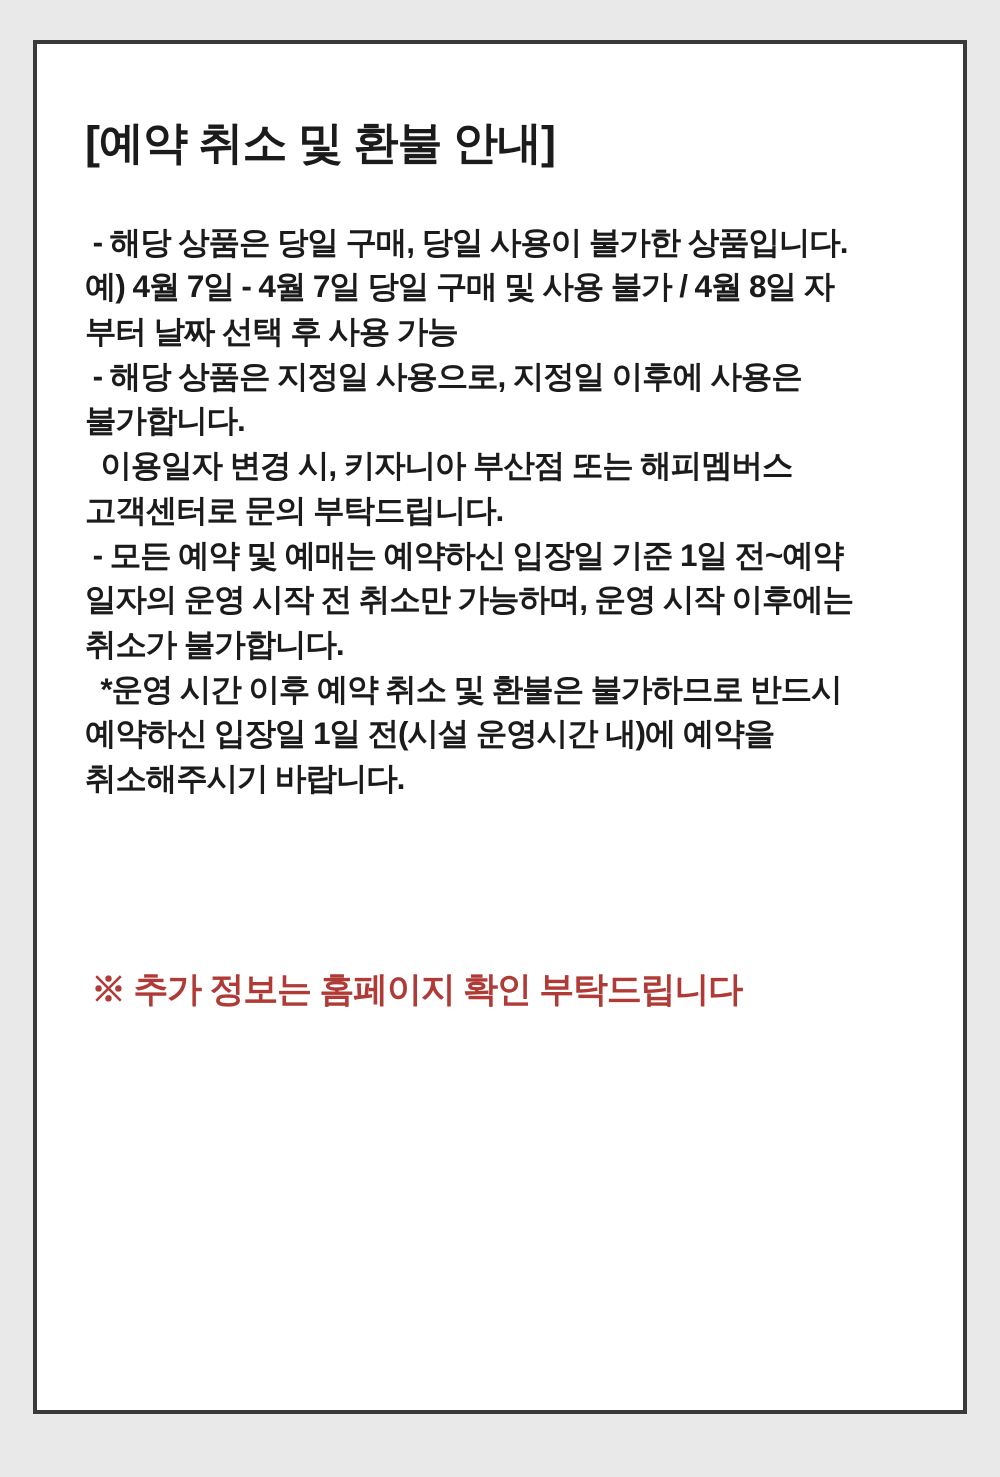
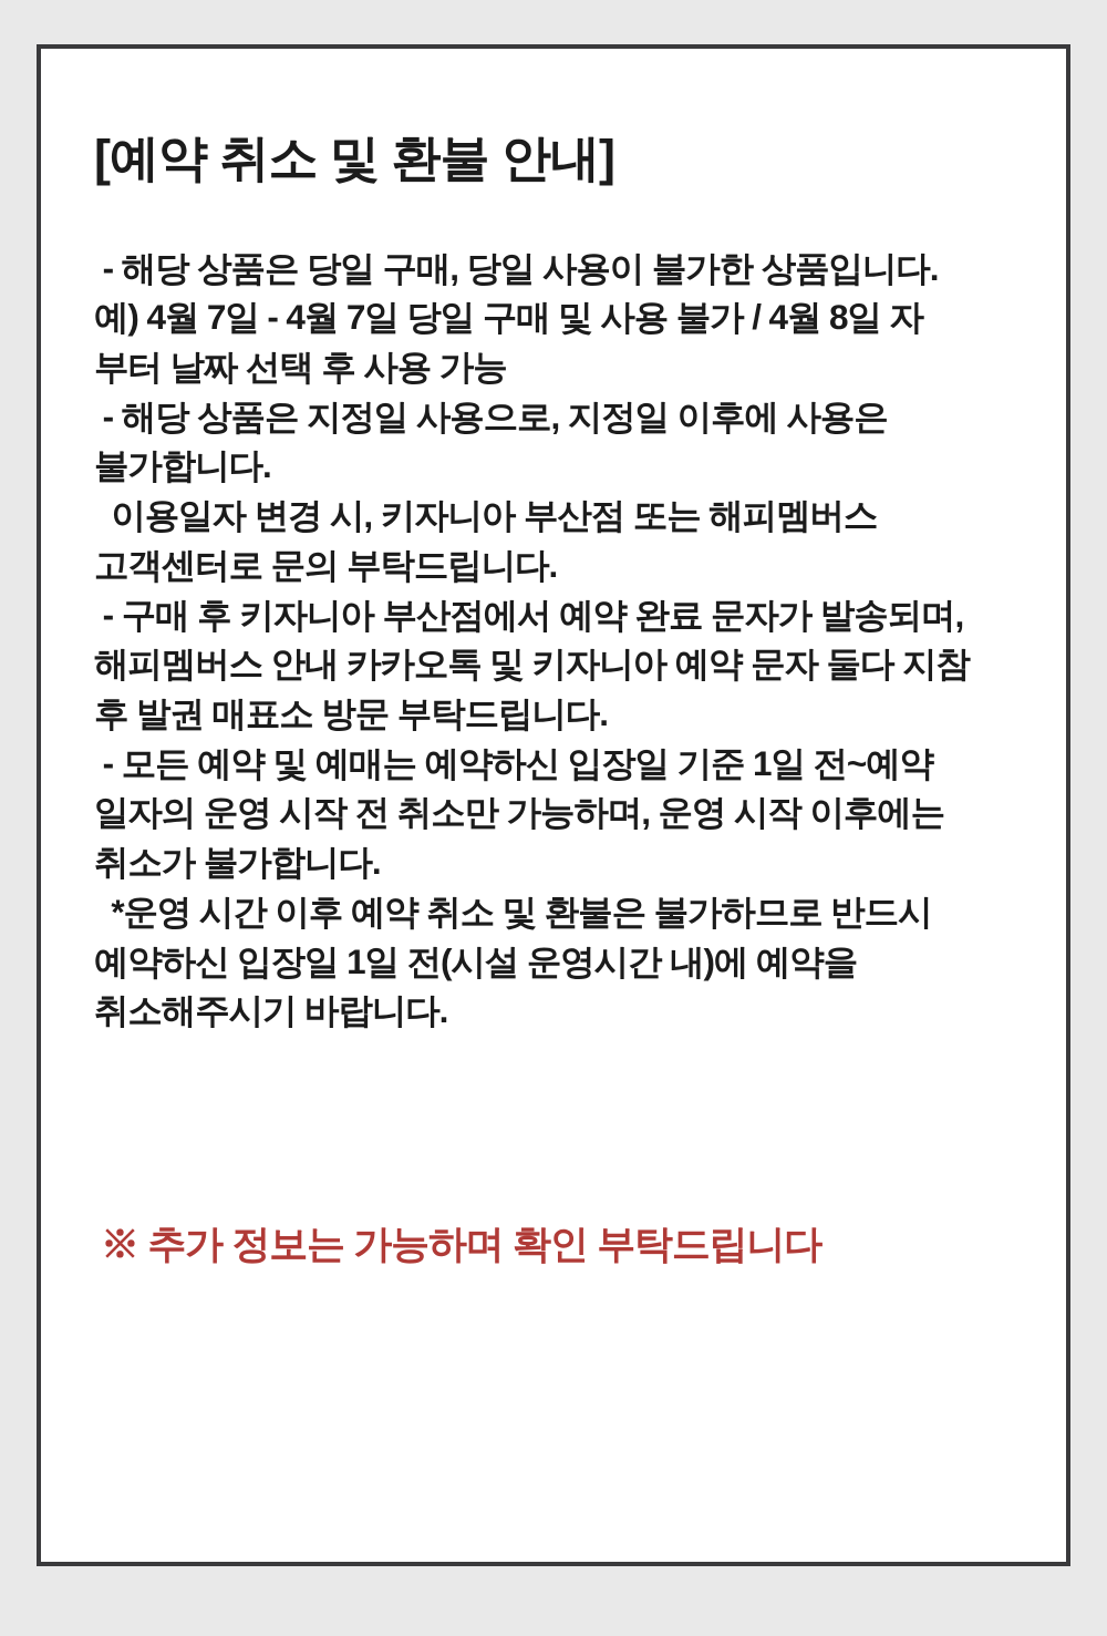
  [예약 취소 및 환불 안내]
  - 해당 상품은 당일 구매, 당일 사용이 불가한 상품입니다.
  예) 4월 7일 - 4월 7일 당일 구매 및 사용 불가 / 4월 8일 자
  부터 날짜 선택 후 사용 가능
  - 해당 상품은 지정일 사용으로, 지정일 이후에 사용은
  불가합니다.
  이용일자 변경 시, 키자니아 부산점 또는 해피멤버스
  고객센터로 문의 부탁드립니다.
+ - 구매 후 키자니아 부산점에서 예약 완료 문자가 발송되며,
+ 해피멤버스 안내 카카오톡 및 키자니아 예약 문자 둘다 지참
+ 후 발권 매표소 방문 부탁드립니다.
  - 모든 예약 및 예매는 예약하신 입장일 기준 1일 전~예약
  일자의 운영 시작 전 취소만 가능하며, 운영 시작 이후에는
  취소가 불가합니다.
  *운영 시간 이후 예약 취소 및 환불은 불가하므로 반드시
  예약하신 입장일 1일 전(시설 운영시간 내)에 예약을
  취소해주시기 바랍니다.
- ※ 추가 정보는 홈페이지 확인 부탁드립니다
+ ※ 추가 정보는 가능하며 확인 부탁드립니다
